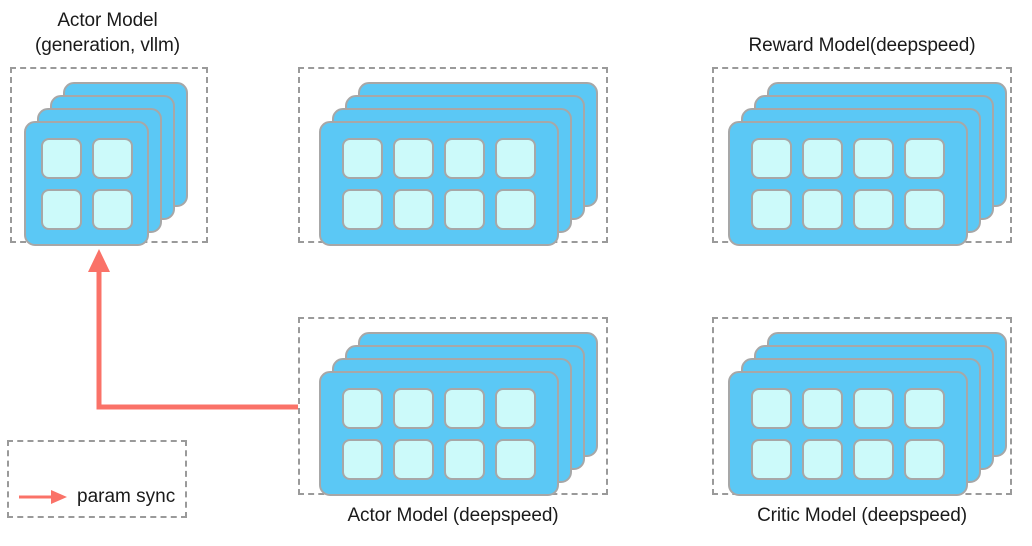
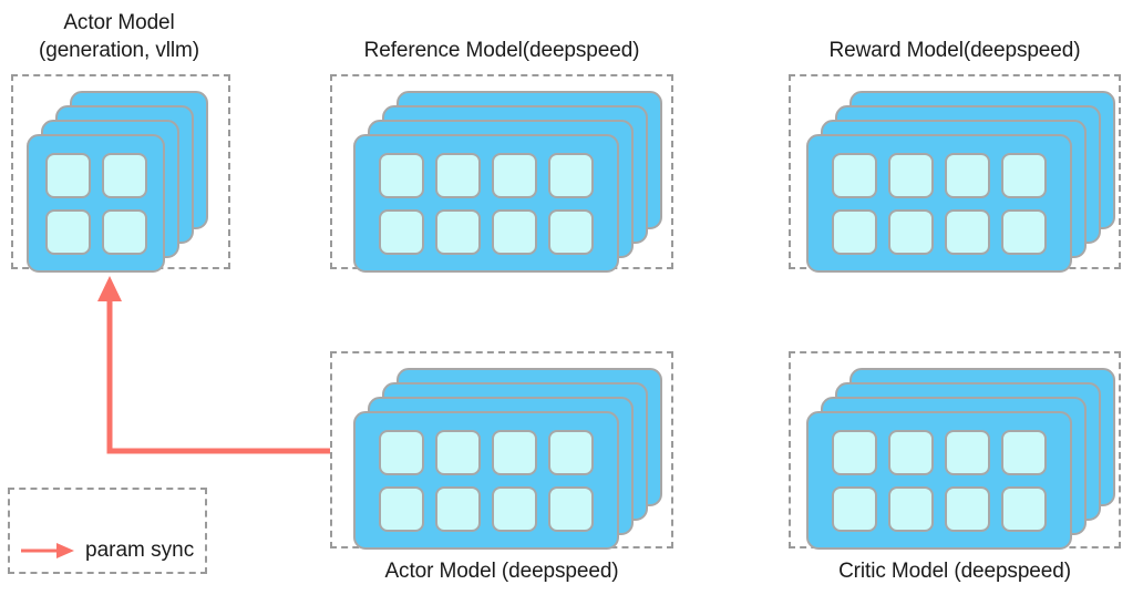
  Actor Model
  (generation, vllm)
+ Reference Model(deepspeed)
  Reward Model(deepspeed)
  Actor Model (deepspeed)
  Critic Model (deepspeed)
  param sync
